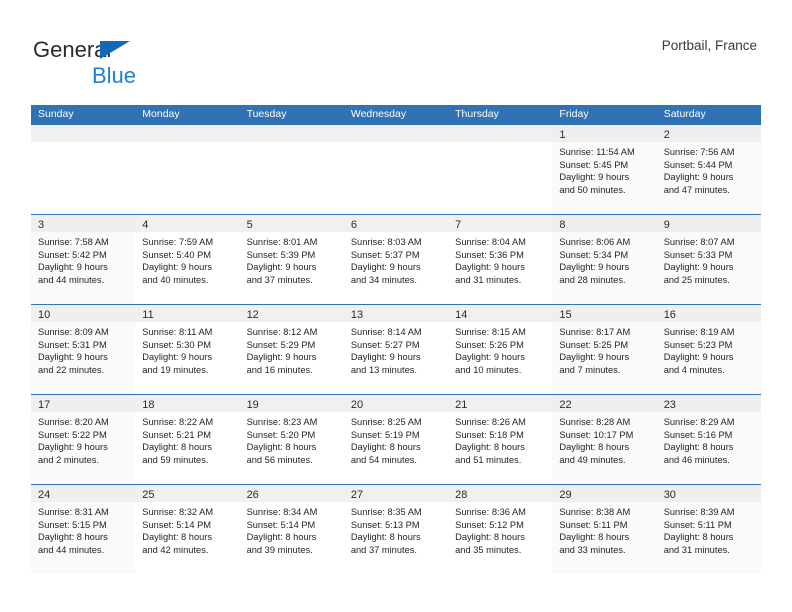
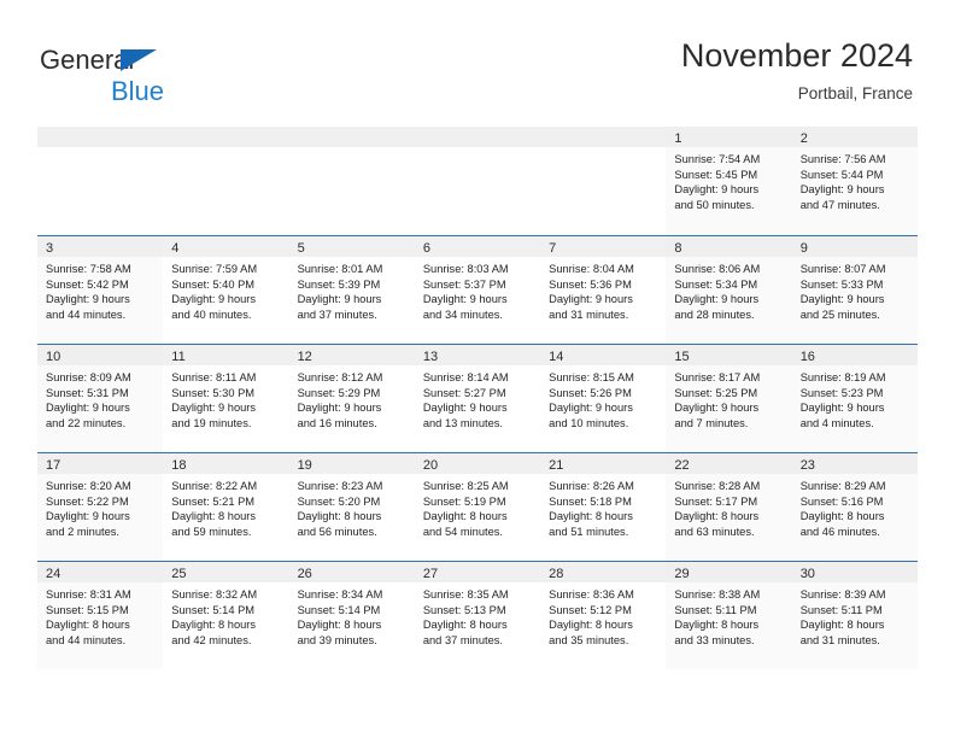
  General
  Blue
+ November 2024
  Portbail, France
- Sunday
- Monday
- Tuesday
- Wednesday
- Thursday
- Friday
- Saturday
  1
- Sunrise: 11:54 AM
+ Sunrise: 7:54 AM
  Sunset: 5:45 PM
  Daylight: 9 hours
  and 50 minutes.
  2
  Sunrise: 7:56 AM
  Sunset: 5:44 PM
  Daylight: 9 hours
  and 47 minutes.
  3
  Sunrise: 7:58 AM
  Sunset: 5:42 PM
  Daylight: 9 hours
  and 44 minutes.
  4
  Sunrise: 7:59 AM
  Sunset: 5:40 PM
  Daylight: 9 hours
  and 40 minutes.
  5
  Sunrise: 8:01 AM
  Sunset: 5:39 PM
  Daylight: 9 hours
  and 37 minutes.
  6
  Sunrise: 8:03 AM
  Sunset: 5:37 PM
  Daylight: 9 hours
  and 34 minutes.
  7
  Sunrise: 8:04 AM
  Sunset: 5:36 PM
  Daylight: 9 hours
  and 31 minutes.
  8
  Sunrise: 8:06 AM
  Sunset: 5:34 PM
  Daylight: 9 hours
  and 28 minutes.
  9
  Sunrise: 8:07 AM
  Sunset: 5:33 PM
  Daylight: 9 hours
  and 25 minutes.
  10
  Sunrise: 8:09 AM
  Sunset: 5:31 PM
  Daylight: 9 hours
  and 22 minutes.
  11
  Sunrise: 8:11 AM
  Sunset: 5:30 PM
  Daylight: 9 hours
  and 19 minutes.
  12
  Sunrise: 8:12 AM
  Sunset: 5:29 PM
  Daylight: 9 hours
  and 16 minutes.
  13
  Sunrise: 8:14 AM
  Sunset: 5:27 PM
  Daylight: 9 hours
  and 13 minutes.
  14
  Sunrise: 8:15 AM
  Sunset: 5:26 PM
  Daylight: 9 hours
  and 10 minutes.
  15
  Sunrise: 8:17 AM
  Sunset: 5:25 PM
  Daylight: 9 hours
  and 7 minutes.
  16
  Sunrise: 8:19 AM
  Sunset: 5:23 PM
  Daylight: 9 hours
  and 4 minutes.
  17
  Sunrise: 8:20 AM
  Sunset: 5:22 PM
  Daylight: 9 hours
  and 2 minutes.
  18
  Sunrise: 8:22 AM
  Sunset: 5:21 PM
  Daylight: 8 hours
  and 59 minutes.
  19
  Sunrise: 8:23 AM
  Sunset: 5:20 PM
  Daylight: 8 hours
  and 56 minutes.
  20
  Sunrise: 8:25 AM
  Sunset: 5:19 PM
  Daylight: 8 hours
  and 54 minutes.
  21
  Sunrise: 8:26 AM
  Sunset: 5:18 PM
  Daylight: 8 hours
  and 51 minutes.
  22
  Sunrise: 8:28 AM
- Sunset: 10:17 PM
+ Sunset: 5:17 PM
  Daylight: 8 hours
- and 49 minutes.
+ and 63 minutes.
  23
  Sunrise: 8:29 AM
  Sunset: 5:16 PM
  Daylight: 8 hours
  and 46 minutes.
  24
  Sunrise: 8:31 AM
  Sunset: 5:15 PM
  Daylight: 8 hours
  and 44 minutes.
  25
  Sunrise: 8:32 AM
  Sunset: 5:14 PM
  Daylight: 8 hours
  and 42 minutes.
  26
  Sunrise: 8:34 AM
  Sunset: 5:14 PM
  Daylight: 8 hours
  and 39 minutes.
  27
  Sunrise: 8:35 AM
  Sunset: 5:13 PM
  Daylight: 8 hours
  and 37 minutes.
  28
  Sunrise: 8:36 AM
  Sunset: 5:12 PM
  Daylight: 8 hours
  and 35 minutes.
  29
  Sunrise: 8:38 AM
  Sunset: 5:11 PM
  Daylight: 8 hours
  and 33 minutes.
  30
  Sunrise: 8:39 AM
  Sunset: 5:11 PM
  Daylight: 8 hours
  and 31 minutes.
